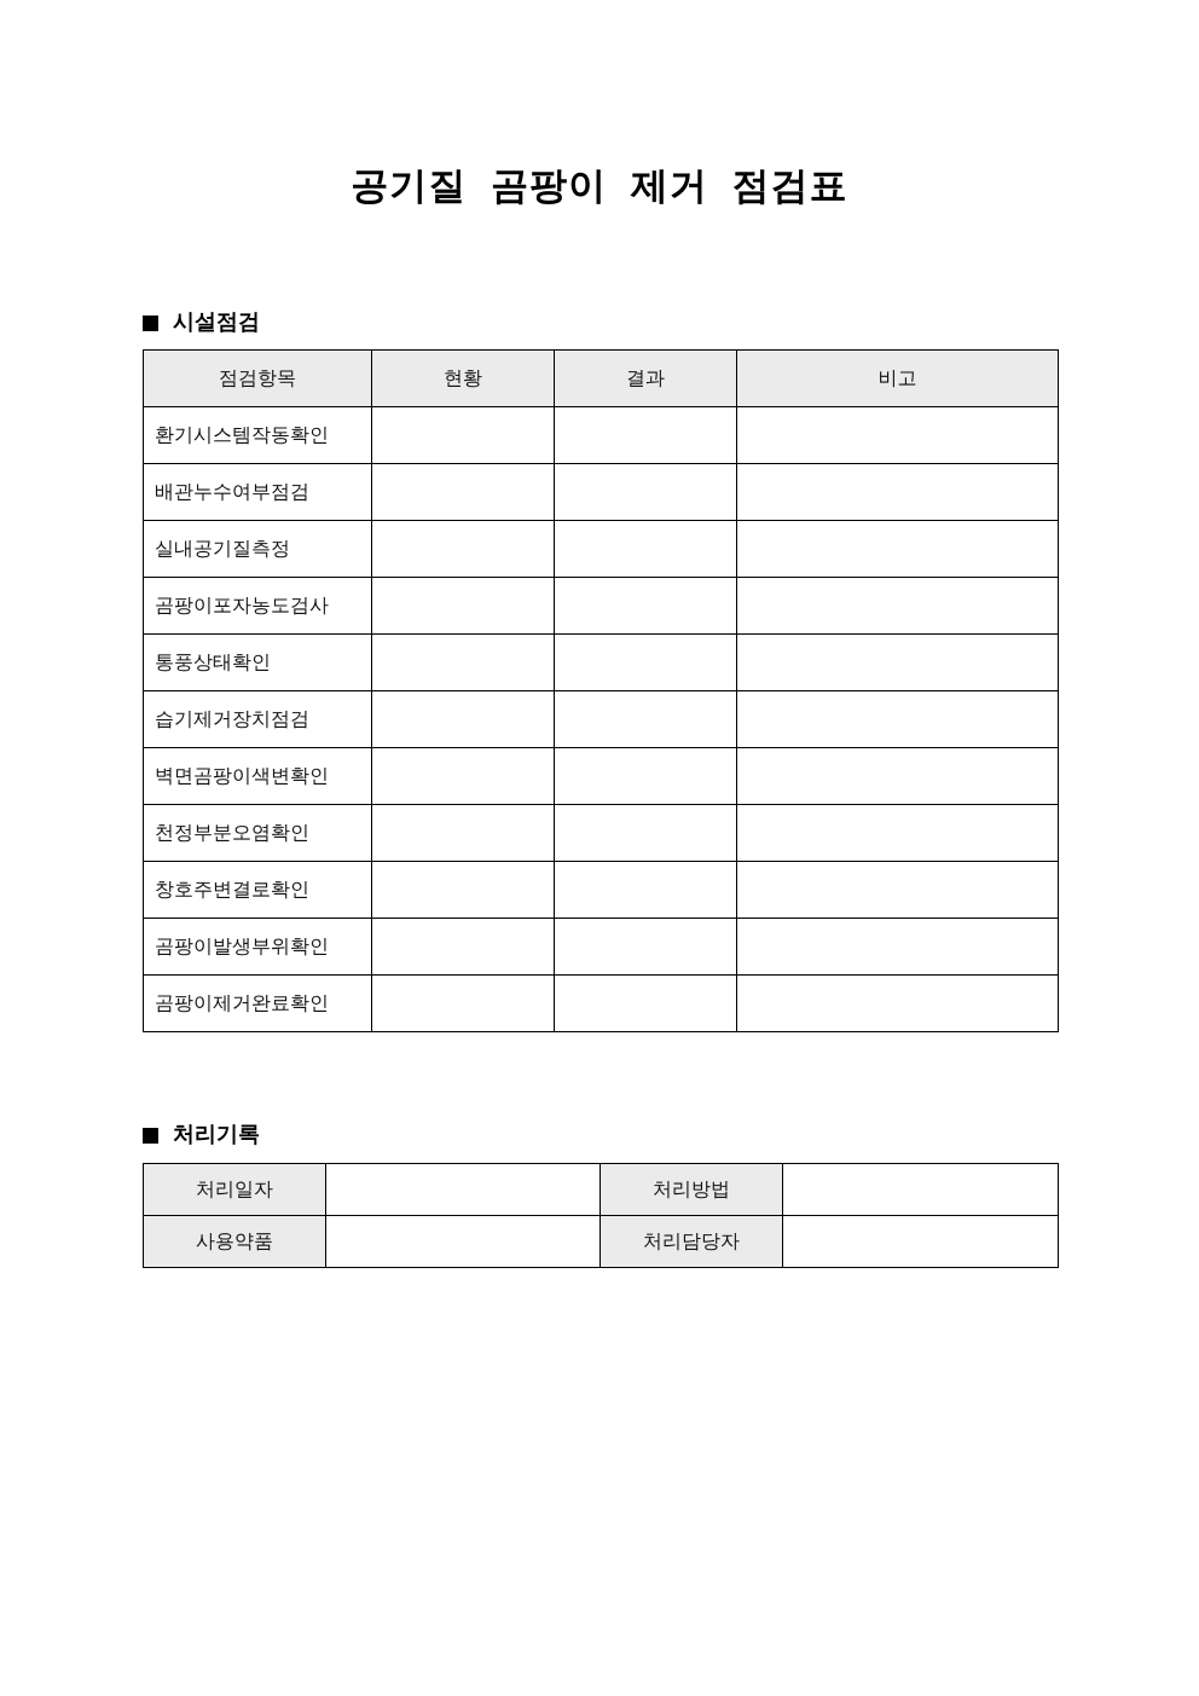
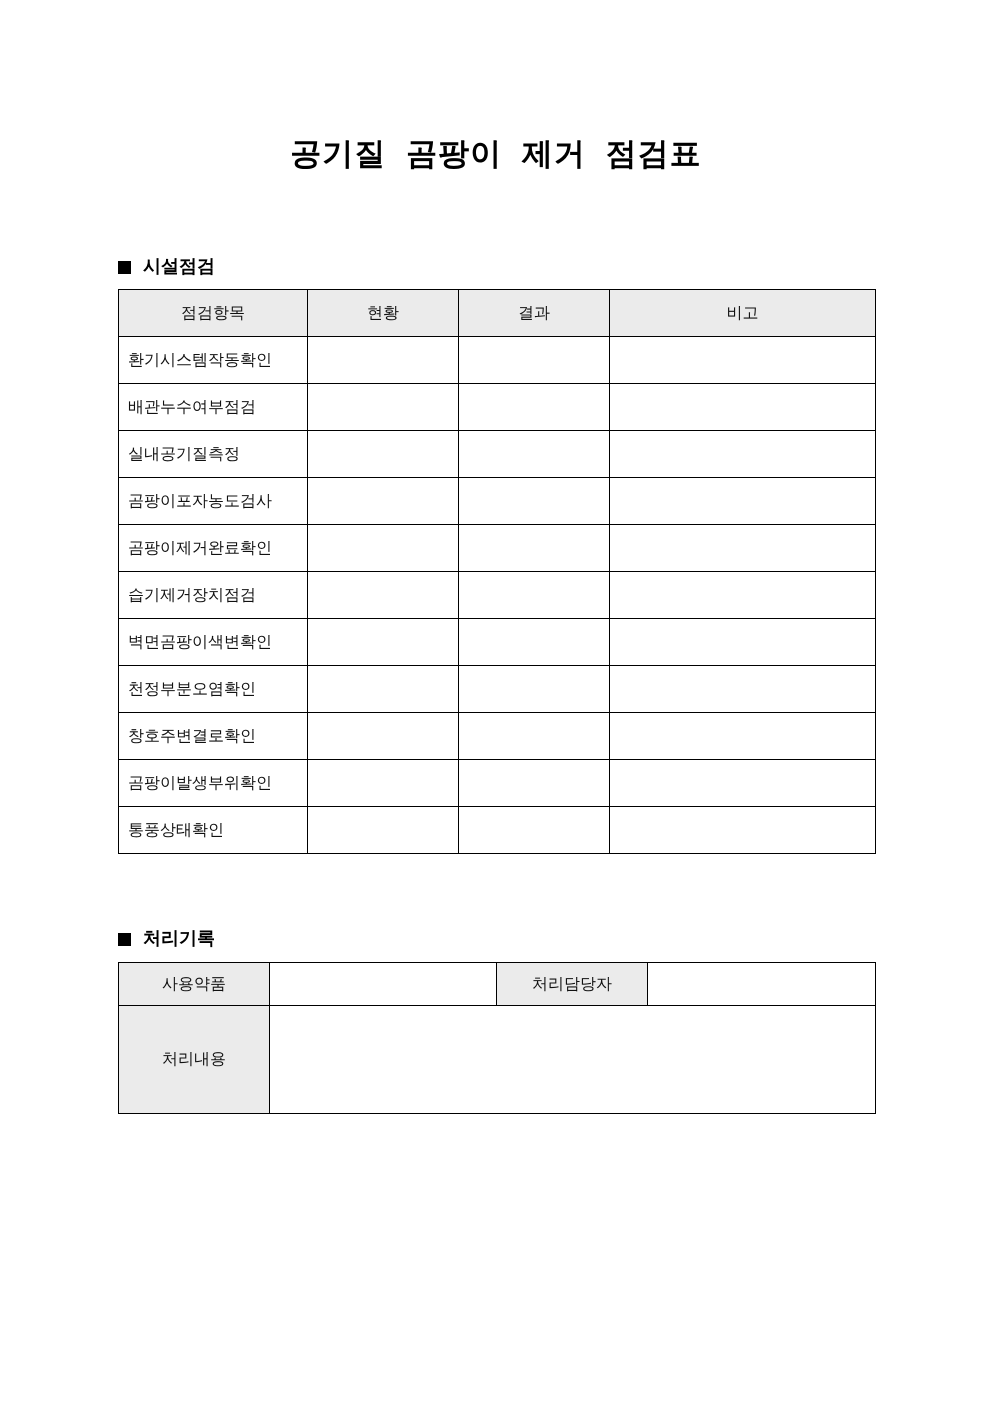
  공기질 곰팡이 제거 점검표
  시설점검
  점검항목	현황	결과	비고
  환기시스템작동확인
  배관누수여부점검
  실내공기질측정
  곰팡이포자농도검사
- 통풍상태확인
+ 곰팡이제거완료확인
  습기제거장치점검
  벽면곰팡이색변확인
  천정부분오염확인
  창호주변결로확인
  곰팡이발생부위확인
- 곰팡이제거완료확인
+ 통풍상태확인
  처리기록
- 처리일자		처리방법
  사용약품		처리담당자
+ 처리내용
